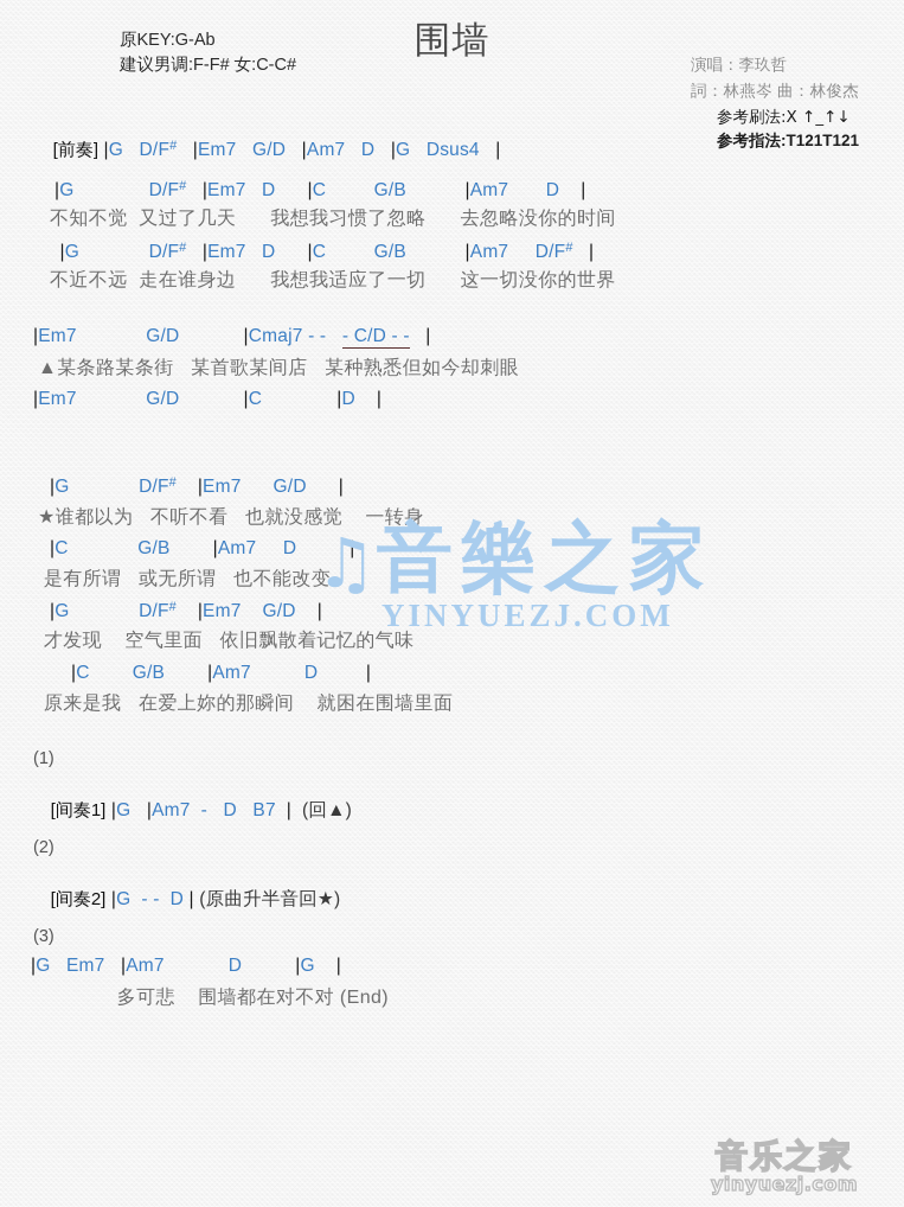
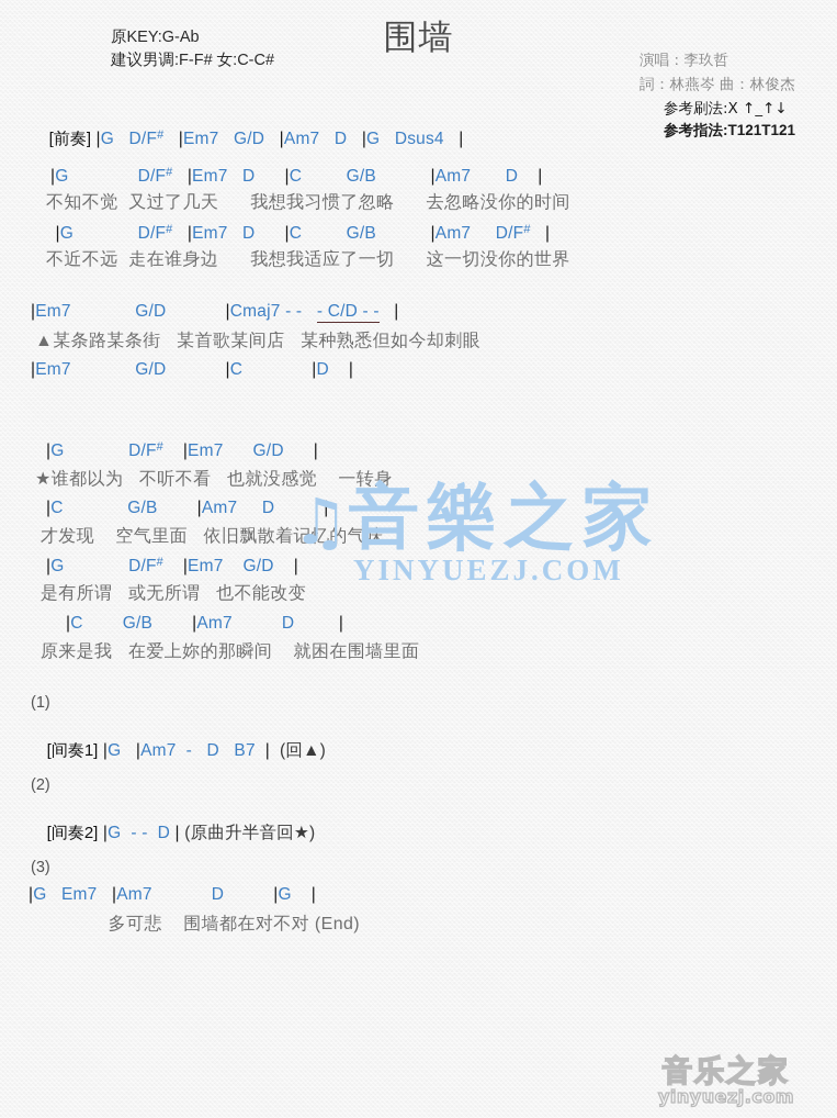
  原KEY:G-Ab
  建议男调:F-F# 女:C-C#
  围墙
  演唱：李玖哲
  詞：林燕岑 曲：林俊杰
  参考刷法:X ↑_↑↓
  参考指法:T121T121
  [前奏] |G D/F# |Em7 G/D |Am7 D |G Dsus4 |
  |G D/F# |Em7 D |C G/B |Am7 D |
  不知不觉 又过了几天 我想我习惯了忽略 去忽略没你的时间
  |G D/F# |Em7 D |C G/B |Am7 D/F# |
  不近不远 走在谁身边 我想我适应了一切 这一切没你的世界
  |Em7 G/D |Cmaj7 - - - C/D - - |
  ▲某条路某条街 某首歌某间店 某种熟悉但如今却刺眼
  |Em7 G/D |C |D |
  |G D/F# |Em7 G/D |
  ★谁都以为 不听不看 也就没感觉 一转身
  |C G/B |Am7 D |
- 是有所谓 或无所谓 也不能改变
+ 才发现 空气里面 依旧飘散着记忆的气味
  |G D/F# |Em7 G/D |
- 才发现 空气里面 依旧飘散着记忆的气味
+ 是有所谓 或无所谓 也不能改变
  |C G/B |Am7 D |
  原来是我 在爱上妳的那瞬间 就困在围墙里面
  (1)
  [间奏1] |G |Am7 - D B7 | (回▲)
  (2)
  [间奏2] |G - - D | (原曲升半音回★)
  (3)
  |G Em7 |Am7 D |G |
  多可悲 围墙都在对不对 (End)
  ♫
  音樂之家
  YINYUEZJ.COM
  音乐之家
  yinyuezj.com
